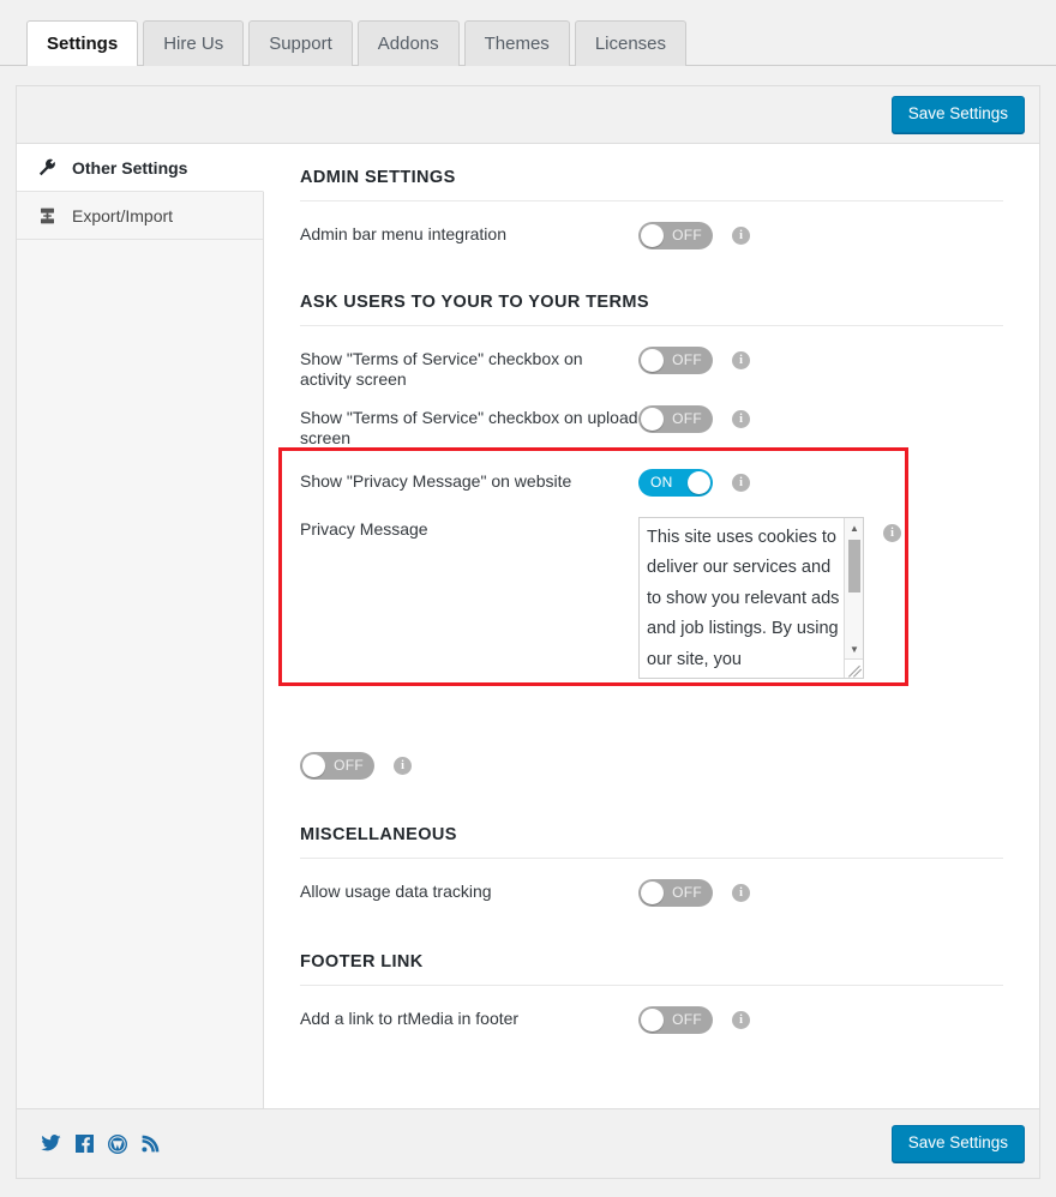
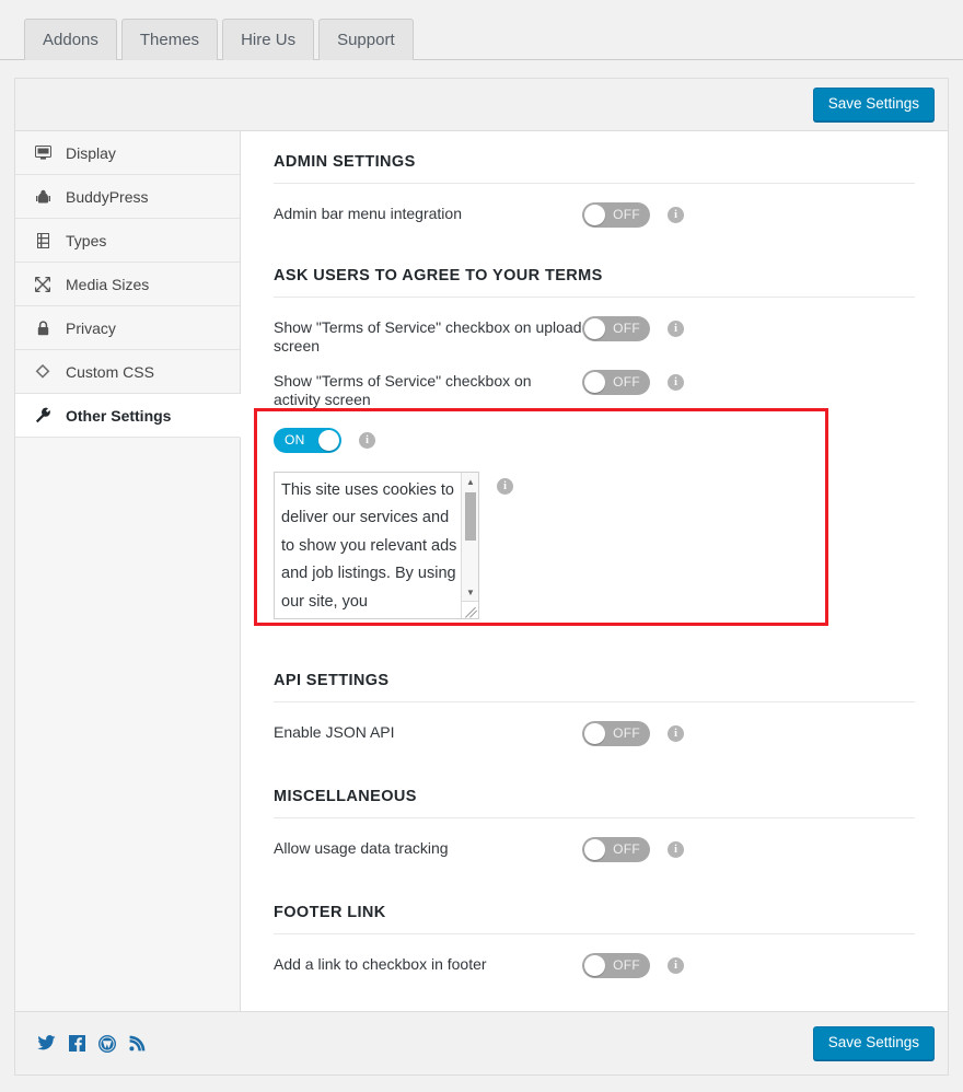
- Settings
- Hire Us
+ Addons
- Support
+ Themes
- Addons
+ Hire Us
- Themes
+ Support
- Licenses
  Save Settings
+ Display
+ BuddyPress
+ Types
+ Media Sizes
+ Privacy
+ Custom CSS
  Other Settings
- Export/Import
  ADMIN SETTINGS
  Admin bar menu integration
  OFF
  i
- ASK USERS TO YOUR TO YOUR TERMS
+ ASK USERS TO AGREE TO YOUR TERMS
- Show "Terms of Service" checkbox on activity screen
+ Show "Terms of Service" checkbox on upload screen
  OFF
  i
- Show "Terms of Service" checkbox on upload screen
+ Show "Terms of Service" checkbox on activity screen
  OFF
  i
- Show "Privacy Message" on website
  ON
  i
- Privacy Message
  This site uses cookies to deliver our services and to show you relevant ads and job listings. By using our site, you
  ▲
  ▼
  i
+ API SETTINGS
+ Enable JSON API
  OFF
  i
  MISCELLANEOUS
  Allow usage data tracking
  OFF
  i
  FOOTER LINK
- Add a link to rtMedia in footer
+ Add a link to checkbox in footer
  OFF
  i
  Save Settings
